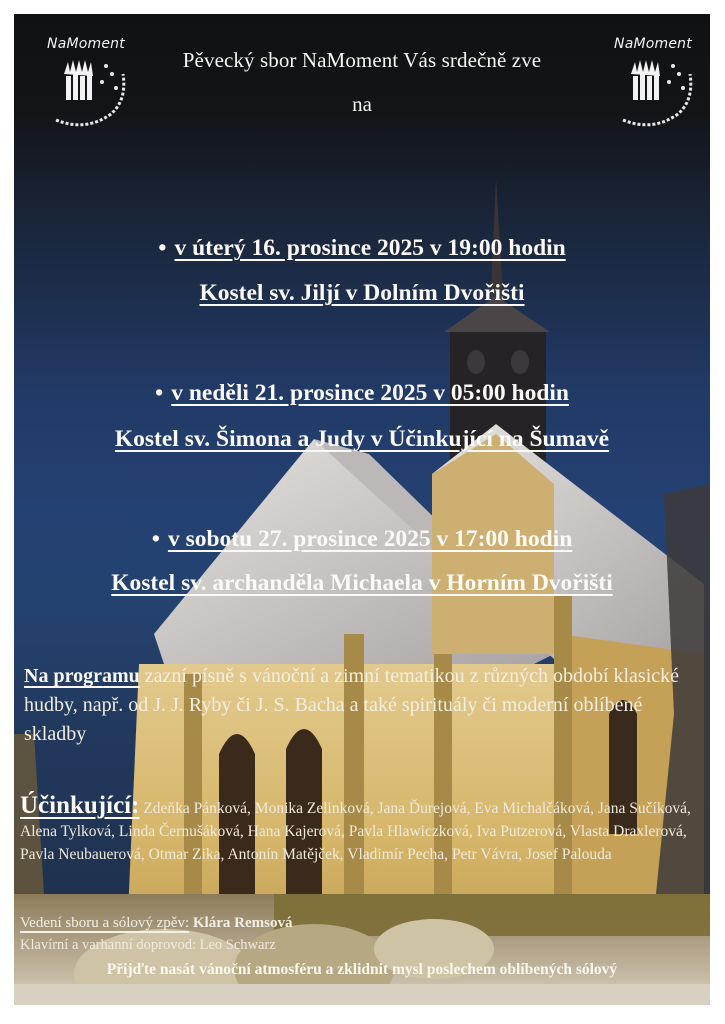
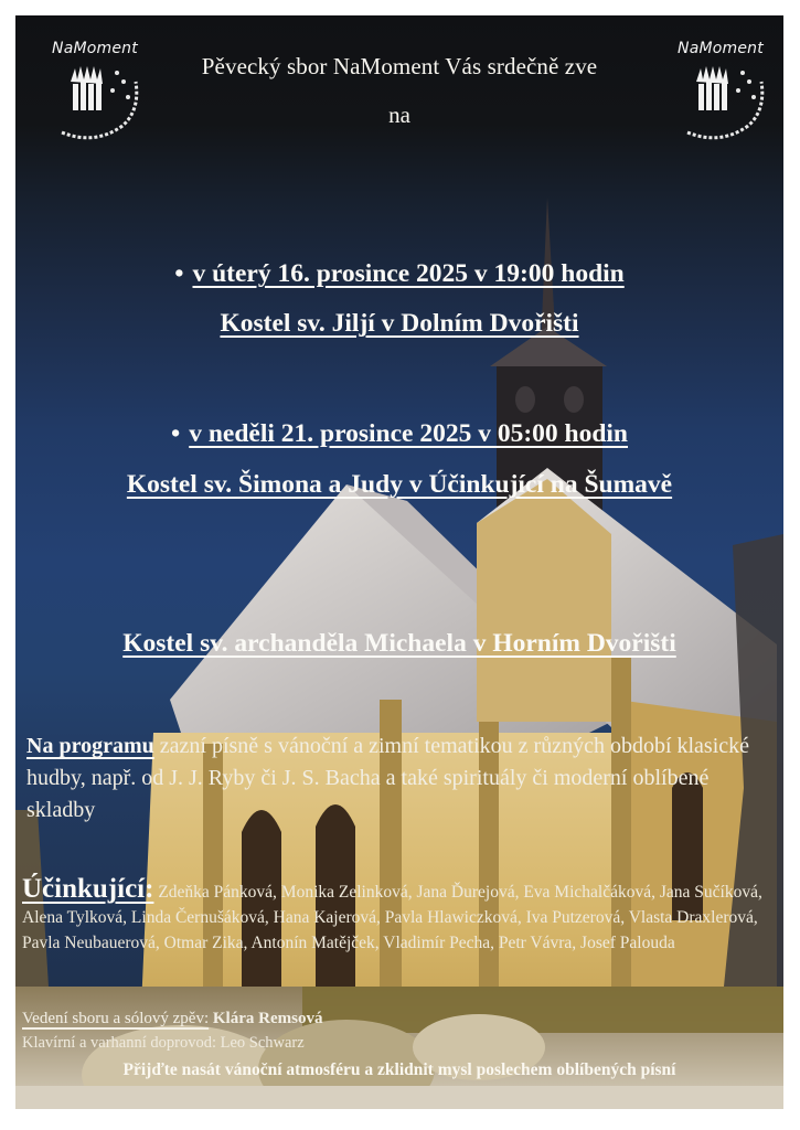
  NaMoment
  NaMoment
  Pěvecký sbor NaMoment Vás srdečně zve
  na
  • v úterý 16. prosince 2025 v 19:00 hodin
  Kostel sv. Jiljí v Dolním Dvořišti
  • v neděli 21. prosince 2025 v 05:00 hodin
  Kostel sv. Šimona a Judy v Účinkující na Šumavě
- • v sobotu 27. prosince 2025 v 17:00 hodin
  Kostel sv. archanděla Michaela v Horním Dvořišti
  Na programu zazní písně s vánoční a zimní tematikou z různých období klasické hudby, např. od J. J. Ryby či J. S. Bacha a také spirituály či moderní oblíbené skladby
  Účinkující: Zdeňka Pánková, Monika Zelinková, Jana Ďurejová, Eva Michalčáková, Jana Sučíková, Alena Tylková, Linda Černušáková, Hana Kajerová, Pavla Hlawiczková, Iva Putzerová, Vlasta Draxlerová, Pavla Neubauerová, Otmar Zika, Antonín Matějček, Vladimír Pecha, Petr Vávra, Josef Palouda
  Vedení sboru a sólový zpěv: Klára Remsová
  Klavírní a varhanní doprovod: Leo Schwarz
- Přijďte nasát vánoční atmosféru a zklidnit mysl poslechem oblíbených sólový
+ Přijďte nasát vánoční atmosféru a zklidnit mysl poslechem oblíbených písní
